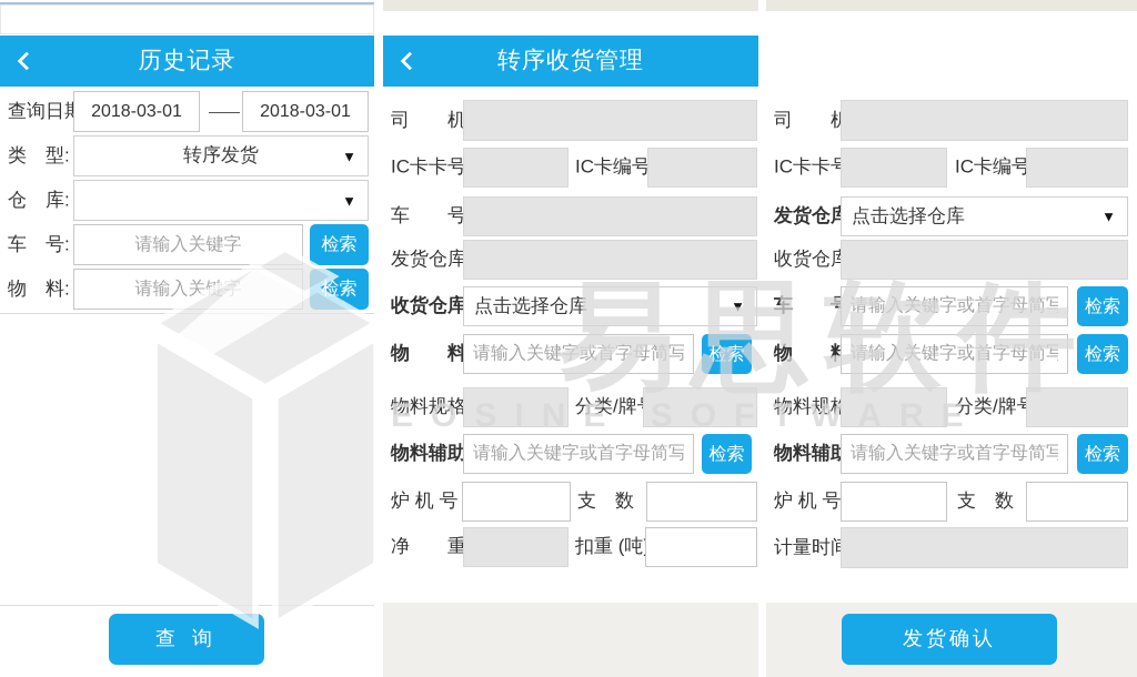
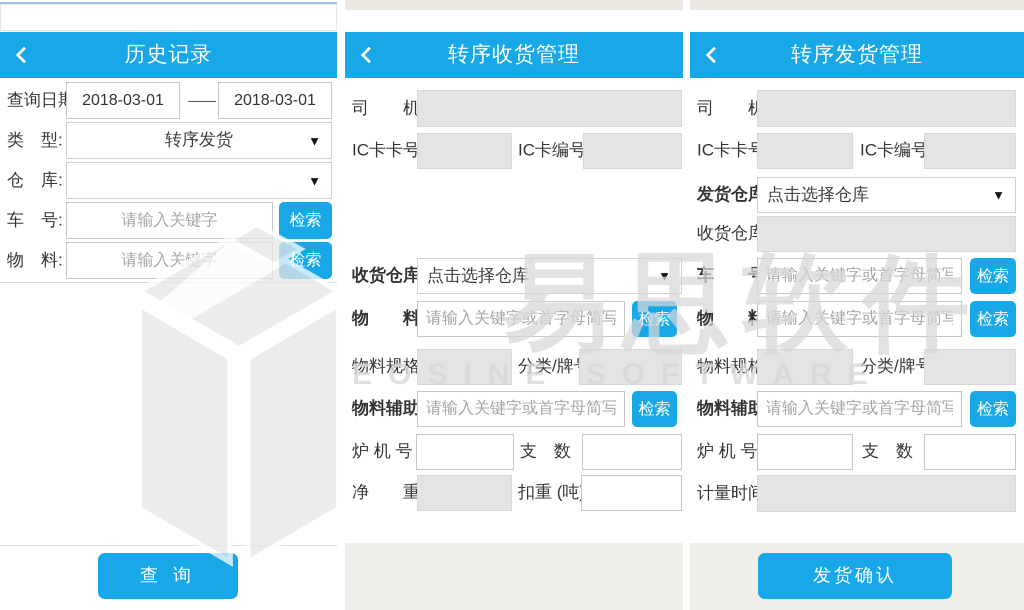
  历史记录
  2018-03-01
  ——
  2018-03-01
  类 型:
  转序发货
  ▼
  仓 库:
  ▼
  车 号:
  请输入关键字
  检索
  物 料:
  请输入关键字
  检索
  查 询
  转序收货管理
  司 机
  IC卡卡号
  IC卡编号
- 车 号
- 发货仓库
  收货仓库
  点击选择仓库
  ▼
  物 料
  请输入关键字或首字母简写
  检索
  物料规格
  分类/牌
  物料辅助
  请输入关键字或首字母简写
  检索
  炉 机 号
  支 数
  净 重
  扣重 (吨
+ 转序发货管理
  IC卡卡
  IC卡编号
  发货仓
  点击选择仓库
  ▼
  收货仓
  请输入关键字或首字母简写
  检索
  请输入关键字或首字母简写
  检索
  物料规
  分类/牌
  物料辅
  请输入关键字或首字母简写
  检索
  炉 机 号
  支 数
  计量时
  发货确认
  易思软件
  EOSINE SOFTWARE
